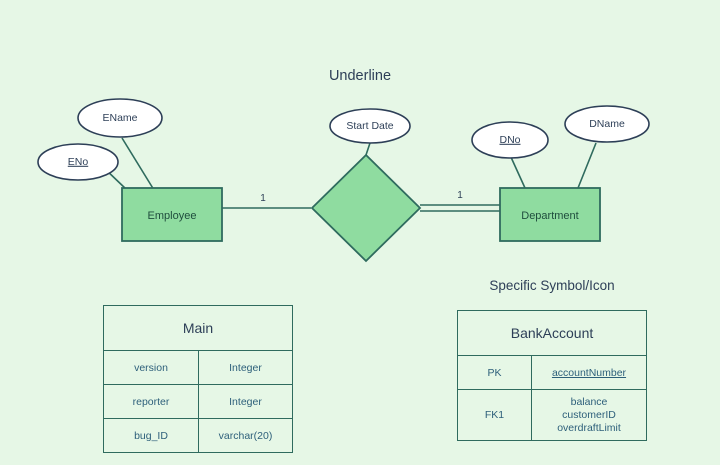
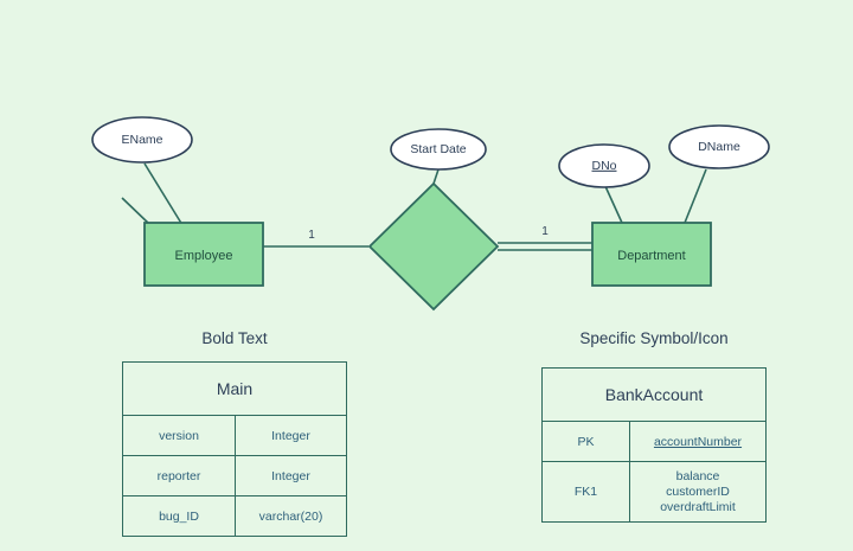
- Underline
  Employee
  Department
  1
  1
- ENo
  EName
  Start Date
  DNo
  DName
+ Bold Text
  Main
  version	Integer
  reporter	Integer
  bug_ID	varchar(20)
  Specific Symbol/Icon
  BankAccount
  PK	accountNumber
  FK1	balance customerID overdraftLimit
